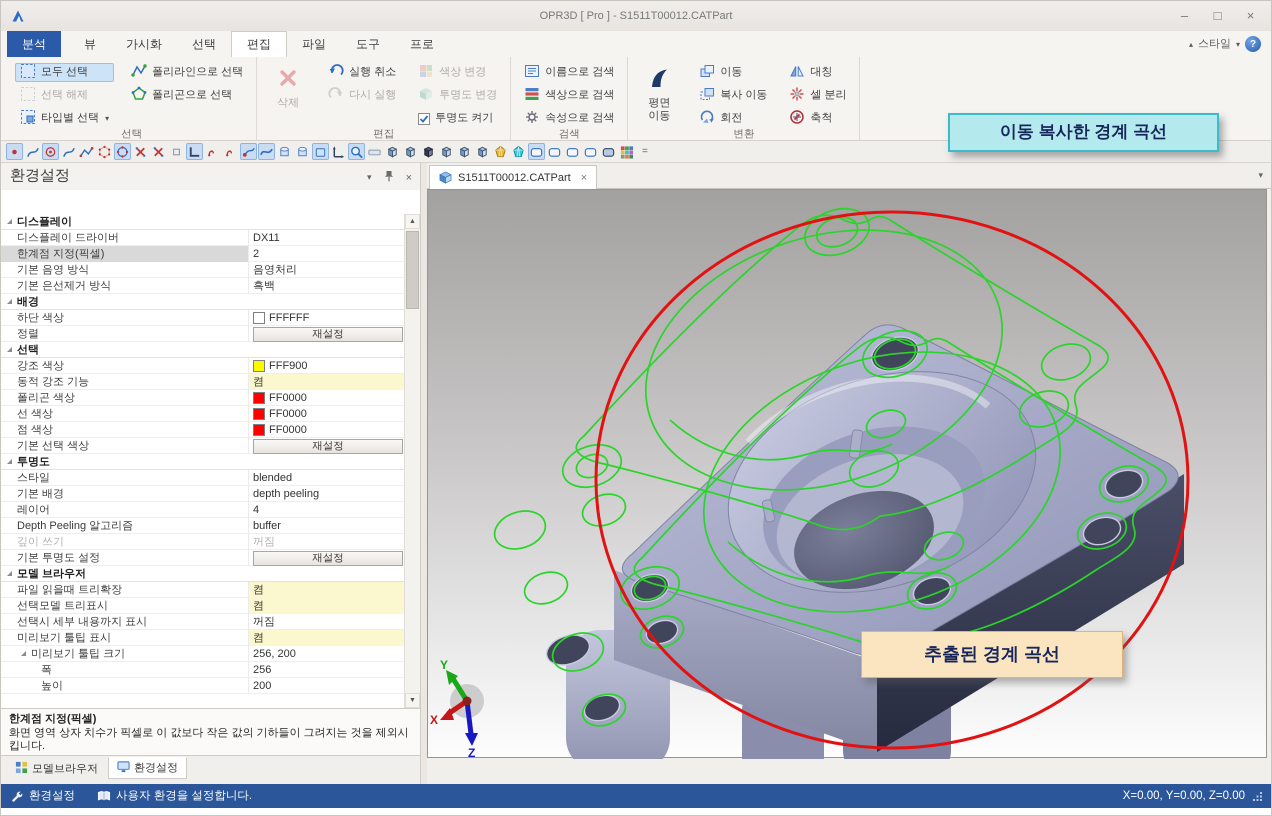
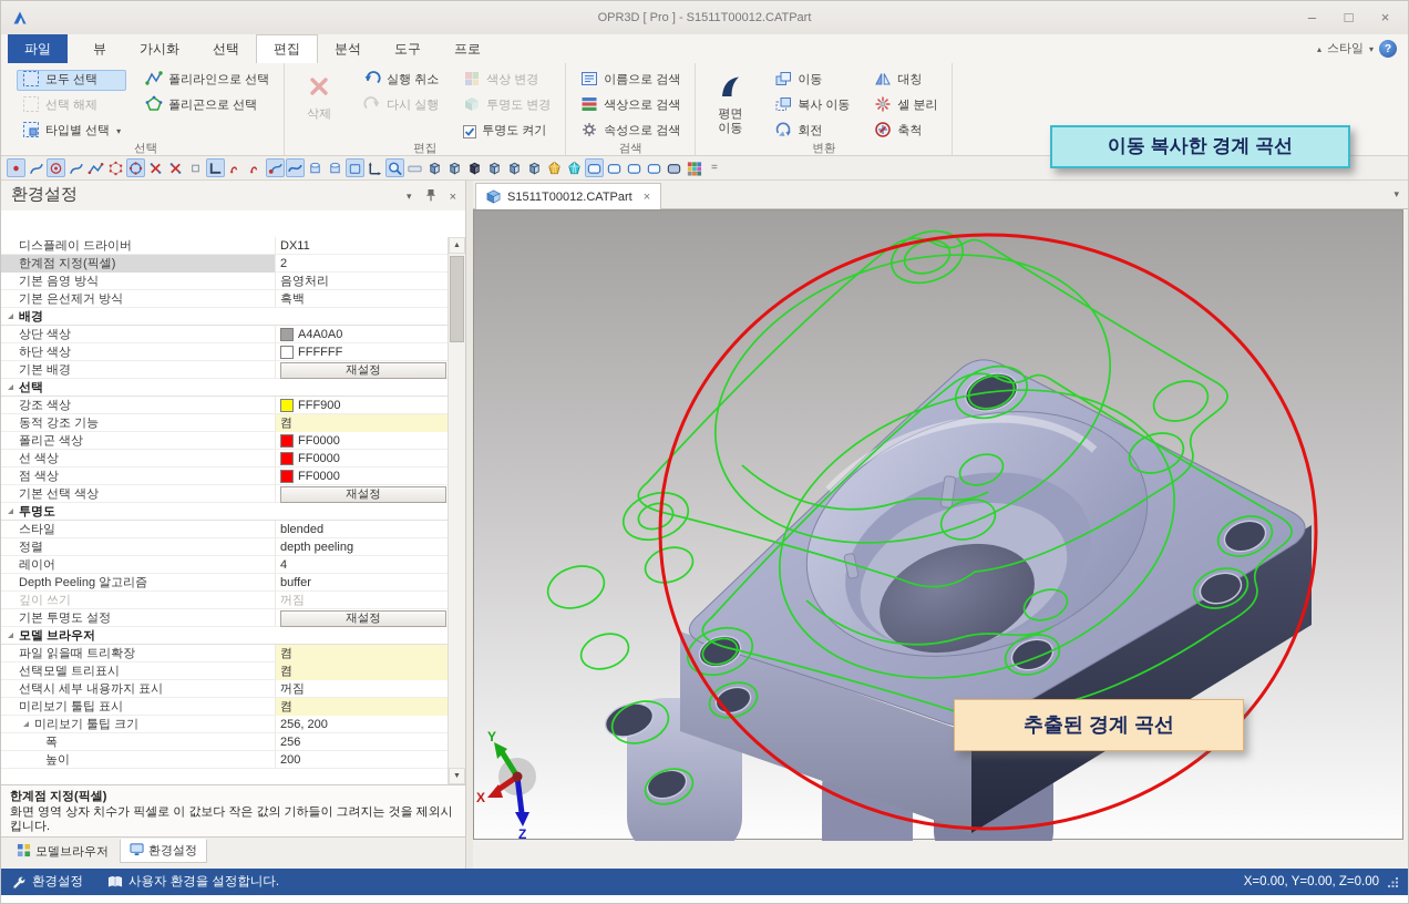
  OPR3D [ Pro ] - S1511T00012.CATPart
  –
  □
  ×
- 분석
+ 파일
  뷰
  가시화
  선택
  편집
- 파일
+ 분석
  도구
  프로
  ▴
  스타일
  ▾
  ?
  모두 선택
  선택 해제
  타입별 선택
  ▾
  폴리라인으로 선택
  폴리곤으로 선택
  선택
  삭제
  실행 취소
  다시 실행
  색상 변경
  투명도 변경
  투명도 켜기
  편집
  이름으로 검색
  색상으로 검색
  속성으로 검색
  검색
  평면
  이동
  이동
  복사 이동
  회전
  대칭
  셀 분리
  축척
  변환
  =
  환경설정
  ▾
  ×
- 디스플레이
  디스플레이 드라이버
  DX11
  한계점 지정(픽셀)
  2
  기본 음영 방식
  음영처리
  기본 은선제거 방식
  흑백
  배경
+ 상단 색상
+ A4A0A0
  하단 색상
  FFFFFF
- 정렬
+ 기본 배경
  재설정
  선택
  강조 색상
  FFF900
  동적 강조 기능
  켬
  폴리곤 색상
  FF0000
  선 색상
  FF0000
  점 색상
  FF0000
  기본 선택 색상
  재설정
  투명도
  스타일
  blended
- 기본 배경
+ 정렬
  depth peeling
  레이어
  4
  Depth Peeling 알고리즘
  buffer
  깊이 쓰기
  꺼짐
  기본 투명도 설정
  재설정
  모델 브라우저
  파일 읽을때 트리확장
  켬
  선택모델 트리표시
  켬
  선택시 세부 내용까지 표시
  꺼짐
  미리보기 툴팁 표시
  켬
  미리보기 툴팁 크기
  256, 200
  폭
  256
  높이
  200
  한계점 지정(픽셀)
  화면 영역 상자 치수가 픽셀로 이 값보다 작은 값의 기하들이 그려지는 것을 제외시킵니다.
  모델브라우저
  환경설정
  S1511T00012.CATPart
  ×
  ▾
  Y
  X
  Z
  이동 복사한 경계 곡선
  추출된 경계 곡선
  환경설정
  사용자 환경을 설정합니다.
  X=0.00, Y=0.00, Z=0.00
